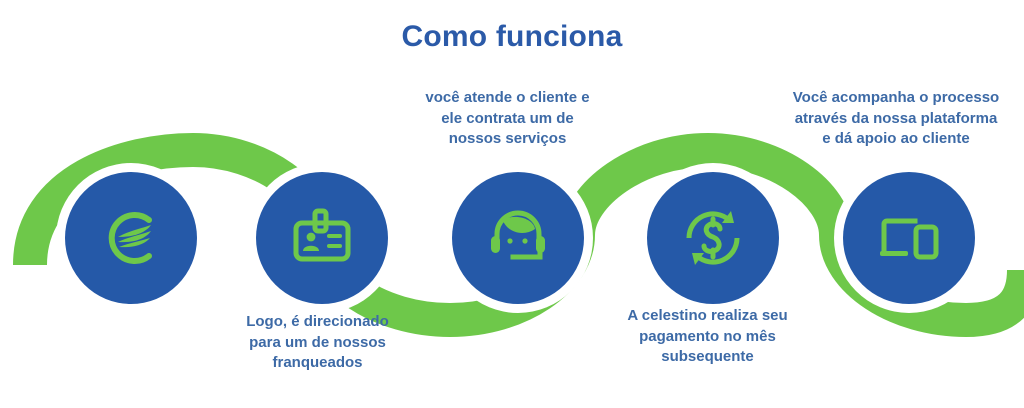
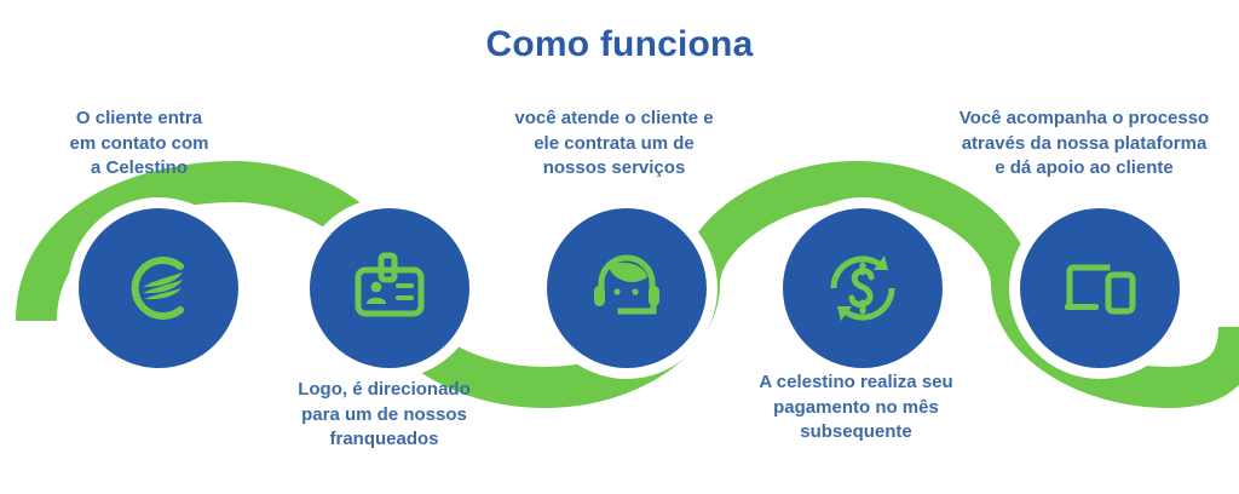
  Como funciona
+ O cliente entra
+ em contato com
+ a Celestino
  Logo, é direcionado
  para um de nossos
  franqueados
  você atende o cliente e
  ele contrata um de
  nossos serviços
  A celestino realiza seu
  pagamento no mês
  subsequente
  Você acompanha o processo
  através da nossa plataforma
  e dá apoio ao cliente
